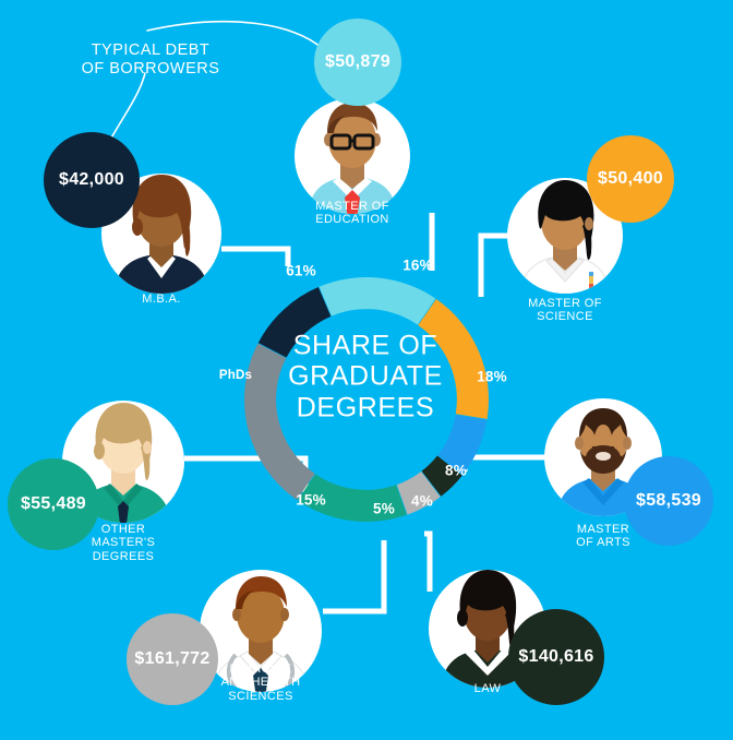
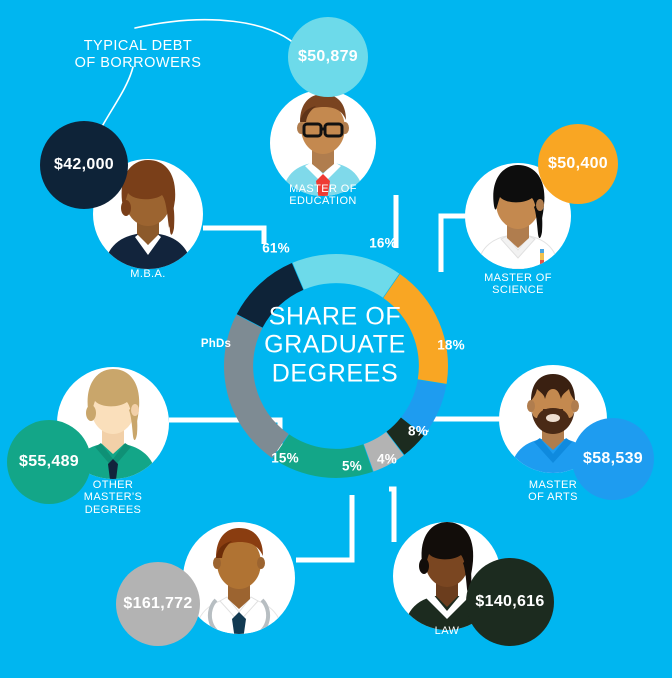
  TYPICAL DEBT
  OF BORROWERS
  SHARE OF
  GRADUATE
  DEGREES
  16%
  18%
  8%
  4%
  5%
  15%
  PhDs
  61%
  $42,000
  $50,879
  $50,400
  $58,539
  $140,616
  $161,772
  $55,489
  MASTER OF
  EDUCATION
  M.B.A.
  MASTER OF
  SCIENCE
  MASTER
  OF ARTS
  LAW
- MEDICINE
- AND HEALTH
- SCIENCES
  OTHER
  MASTER'S
  DEGREES
